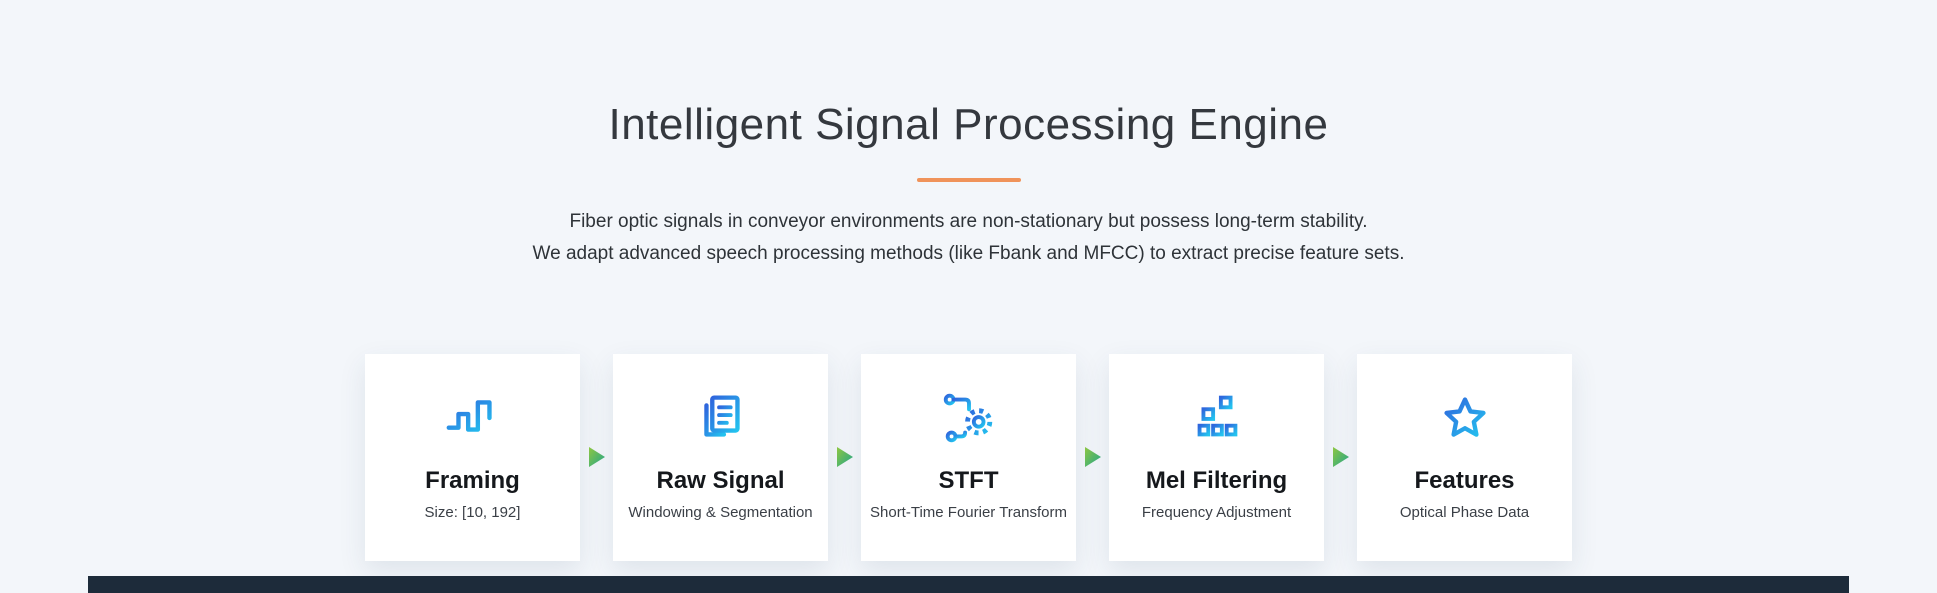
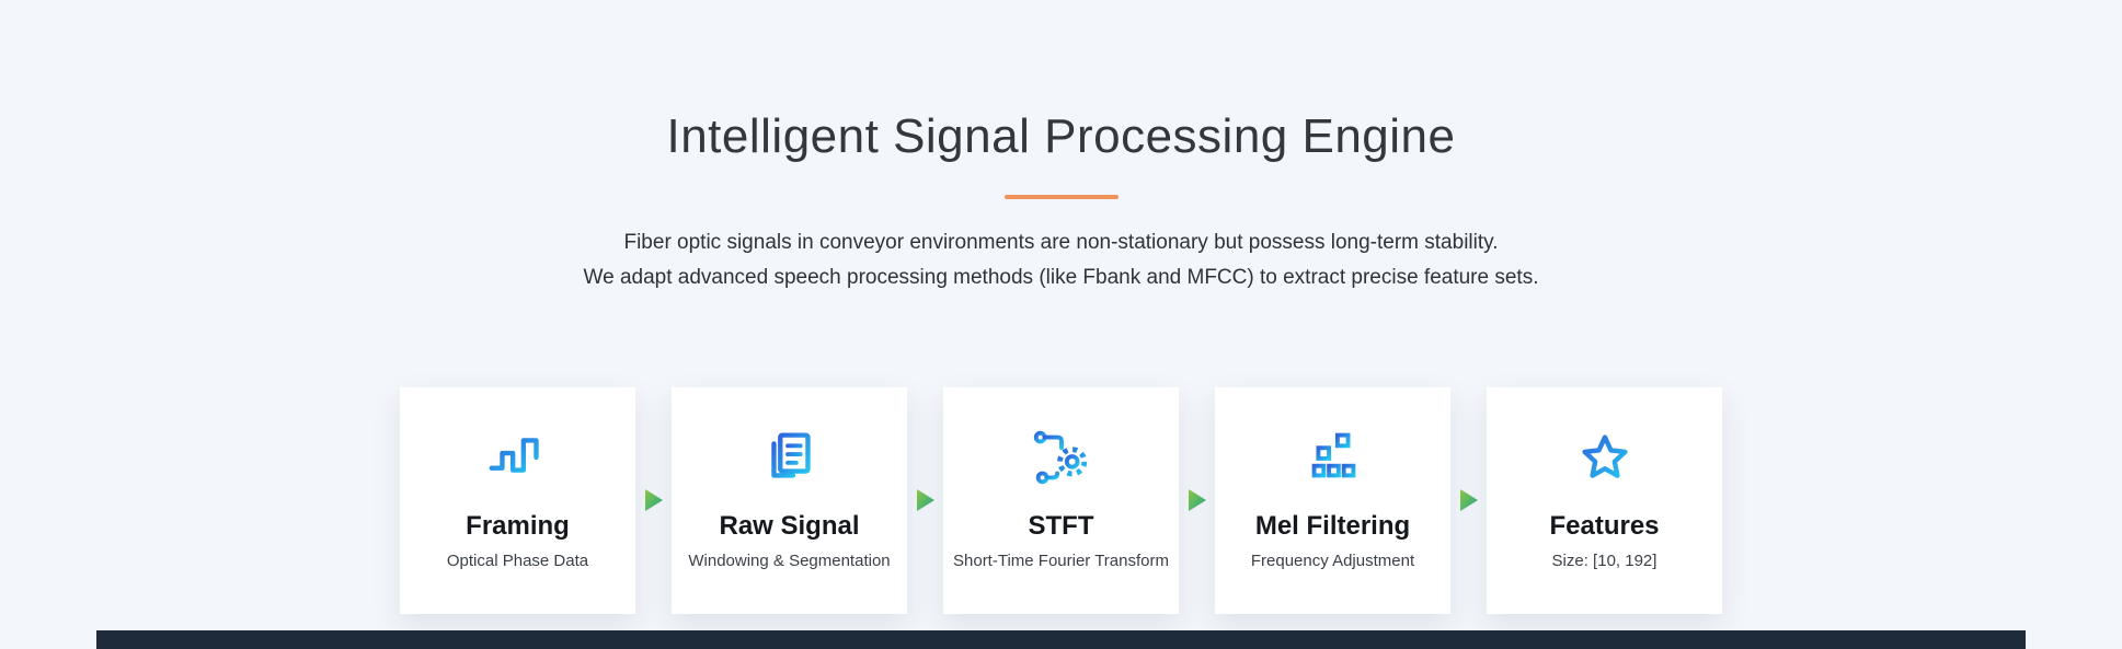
  Intelligent Signal Processing Engine
  Fiber optic signals in conveyor environments are non-stationary but possess long-term stability.
  We adapt advanced speech processing methods (like Fbank and MFCC) to extract precise feature sets.
  Framing
- Size: [10, 192]
+ Optical Phase Data
  Raw Signal
  Windowing & Segmentation
  STFT
  Short-Time Fourier Transform
  Mel Filtering
  Frequency Adjustment
  Features
- Optical Phase Data
+ Size: [10, 192]
